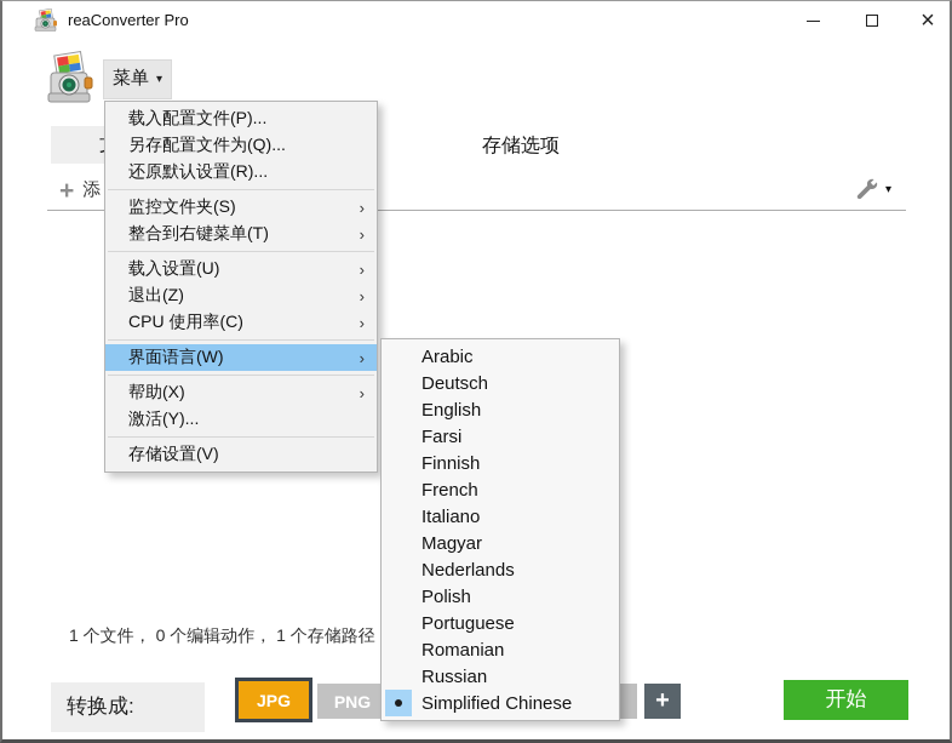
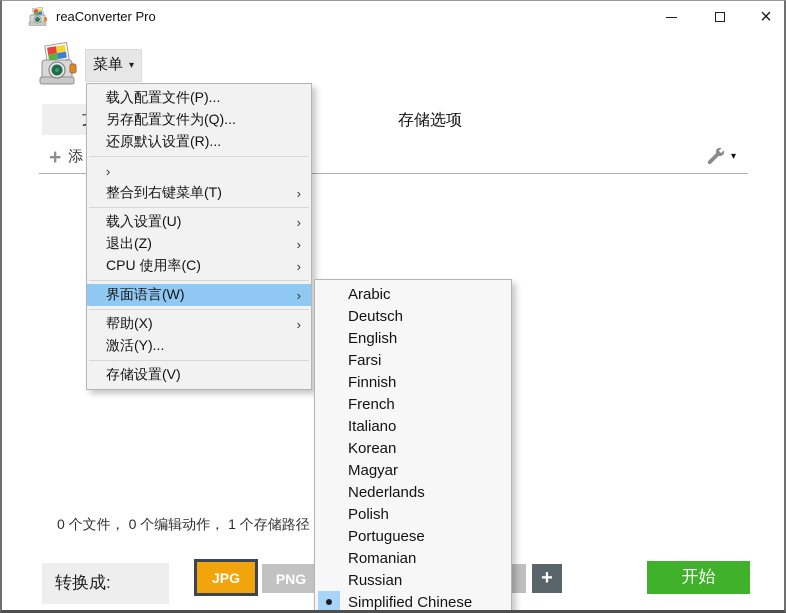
  reaConverter Pro
  ×
  菜单
  ▾
  存储选项
  +
  添
  ▾
  载入配置文件(P)...
  另存配置文件为(Q)...
  还原默认设置(R)...
- 监控文件夹(S)
  ›
  整合到右键菜单(T)
  ›
  载入设置(U)
  ›
  退出(Z)
  ›
  CPU 使用率(C)
  ›
  界面语言(W)
  ›
  帮助(X)
  ›
  激活(Y)...
  存储设置(V)
  Arabic
  Deutsch
  English
  Farsi
  Finnish
  French
  Italiano
+ Korean
  Magyar
  Nederlands
  Polish
  Portuguese
  Romanian
  Russian
  Simplified Chinese
- 1 个文件， 0 个编辑动作， 1 个存储路径
+ 0 个文件， 0 个编辑动作， 1 个存储路径
  转换成:
  JPG
  PNG
  +
  开始
